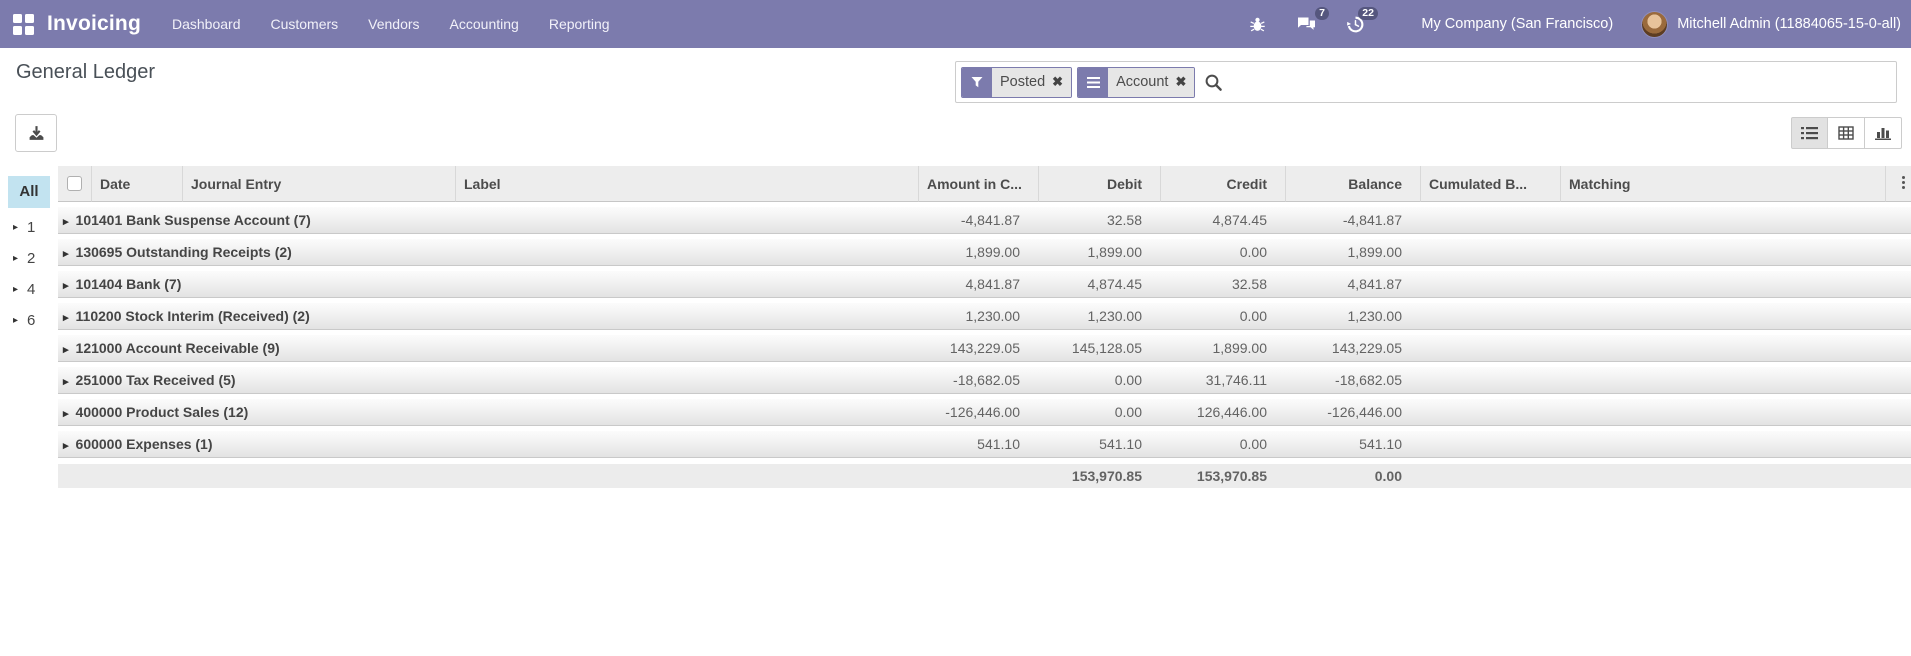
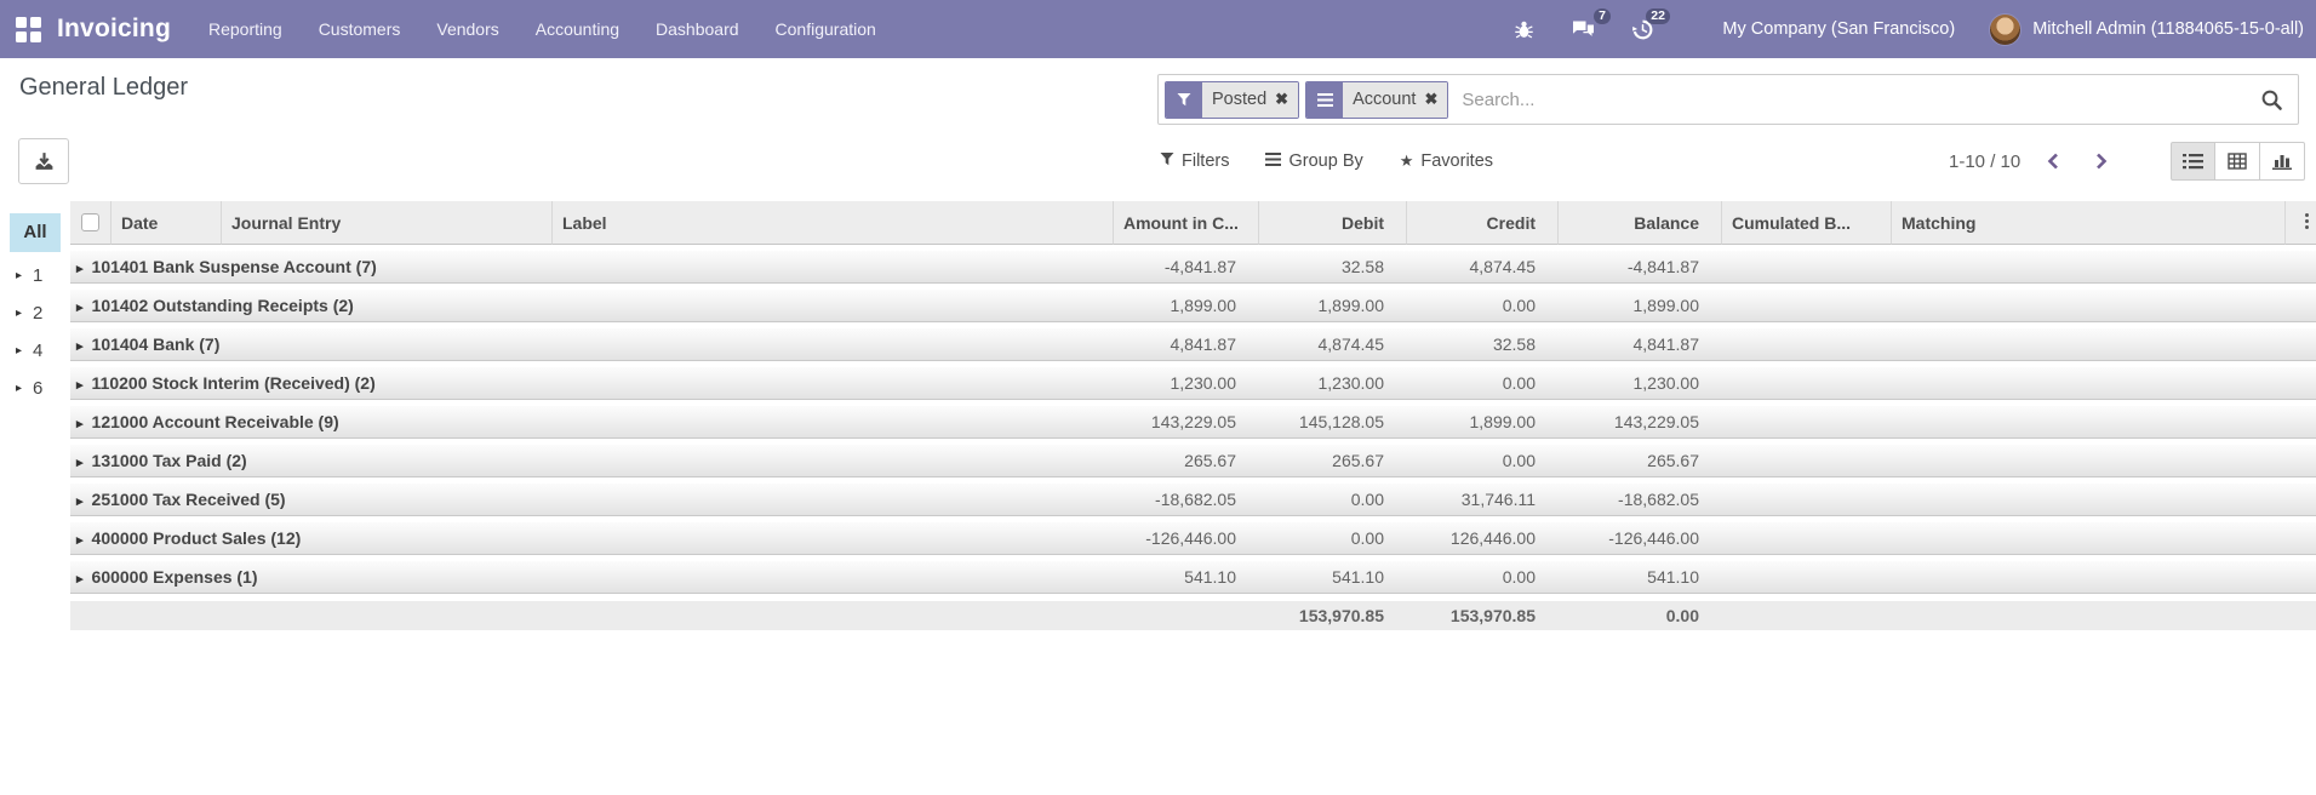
  Invoicing
- Dashboard
+ Reporting
  Customers
  Vendors
  Accounting
- Reporting
+ Dashboard
+ Configuration
  7
  22
  My Company (San Francisco)
  Mitchell Admin (11884065-15-0-all)
  General Ledger
  Posted
  ✖
  Account
  ✖
+ Search...
+ Filters
+ Group By
+ ★
+ Favorites
+ 1-10 / 10
  All
  ▸
  1
  ▸
  2
  ▸
  4
  ▸
  6
  	Date	Journal Entry	Label	Amount in C...	Debit	Credit	Balance	Cumulated B...	Matching
  ▸ 101401 Bank Suspense Account (7)	-4,841.87	32.58	4,874.45	-4,841.87
- ▸ 130695 Outstanding Receipts (2)	1,899.00	1,899.00	0.00	1,899.00
+ ▸ 101402 Outstanding Receipts (2)	1,899.00	1,899.00	0.00	1,899.00
  ▸ 101404 Bank (7)	4,841.87	4,874.45	32.58	4,841.87
  ▸ 110200 Stock Interim (Received) (2)	1,230.00	1,230.00	0.00	1,230.00
  ▸ 121000 Account Receivable (9)	143,229.05	145,128.05	1,899.00	143,229.05
+ ▸ 131000 Tax Paid (2)	265.67	265.67	0.00	265.67
  ▸ 251000 Tax Received (5)	-18,682.05	0.00	31,746.11	-18,682.05
  ▸ 400000 Product Sales (12)	-126,446.00	0.00	126,446.00	-126,446.00
  ▸ 600000 Expenses (1)	541.10	541.10	0.00	541.10
  		153,970.85	153,970.85	0.00
